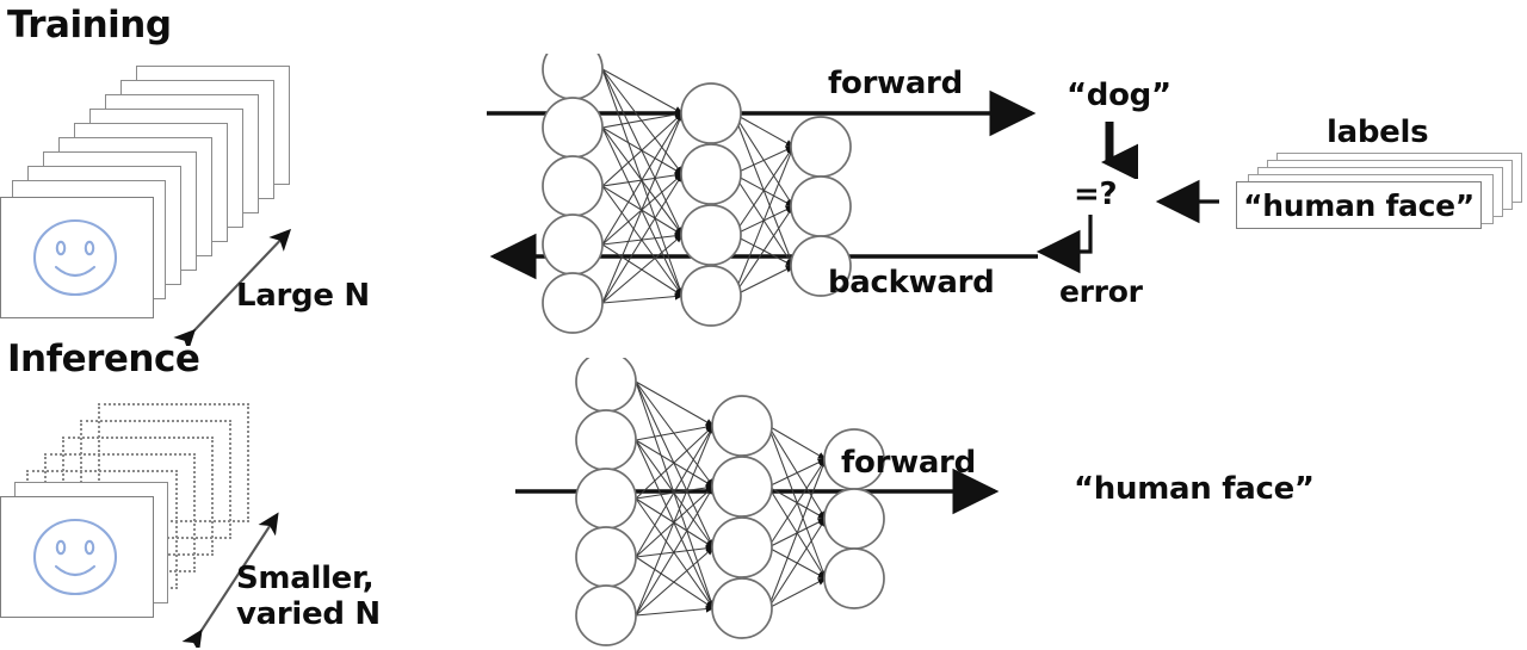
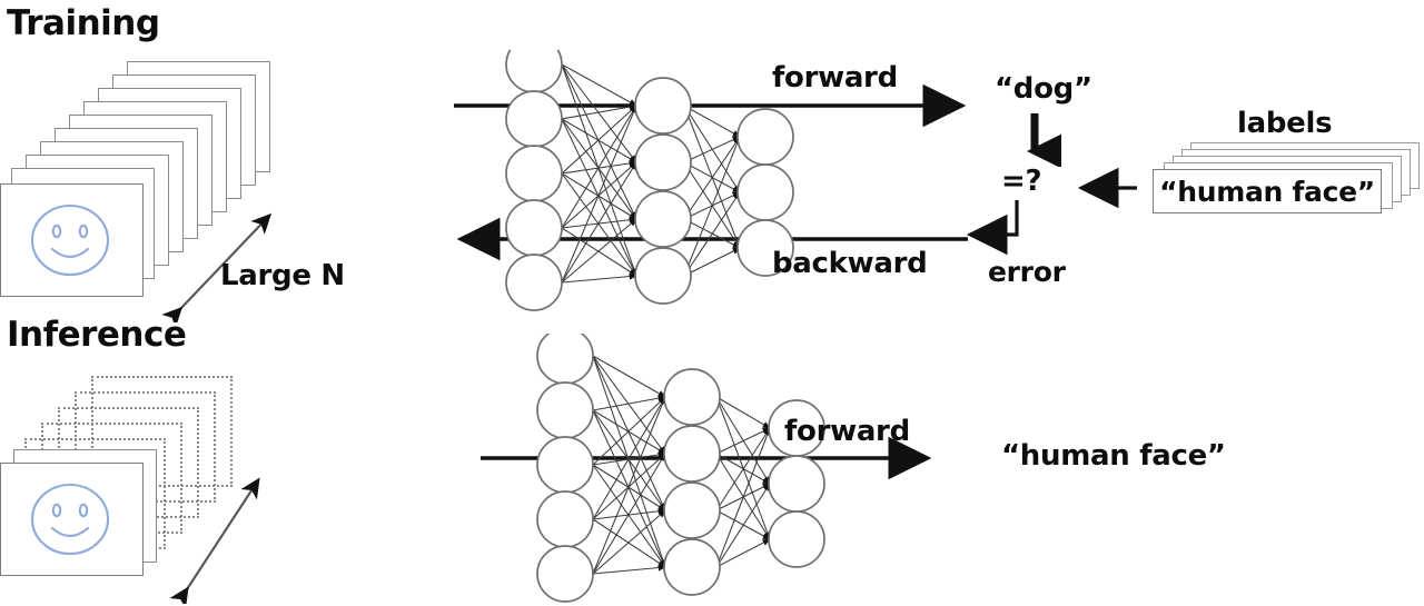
  Training
  Large N
  Inference
- Smaller,
- varied N
  forward
  backward
  “dog”
  =?
  error
  labels
  “human face”
  forward
  “human face”
